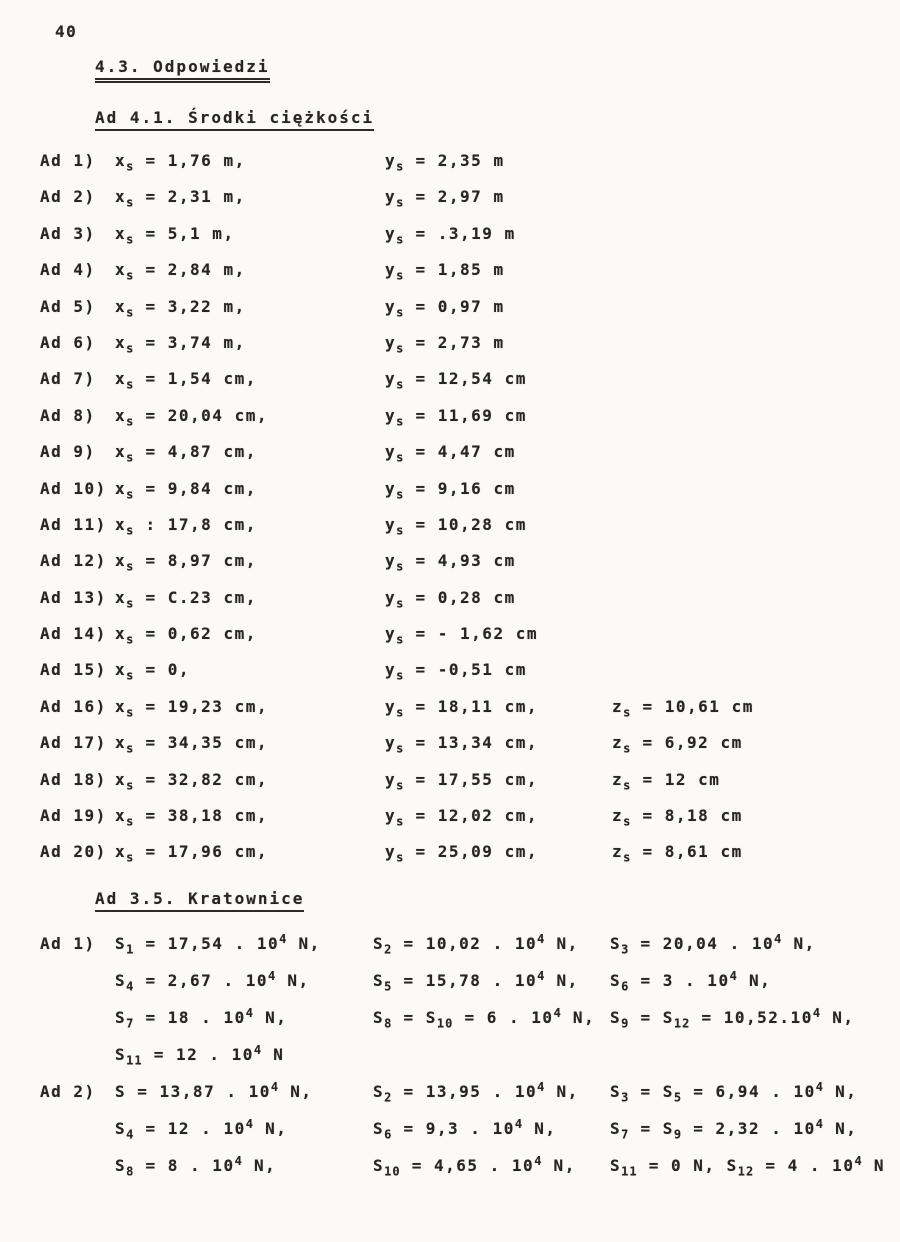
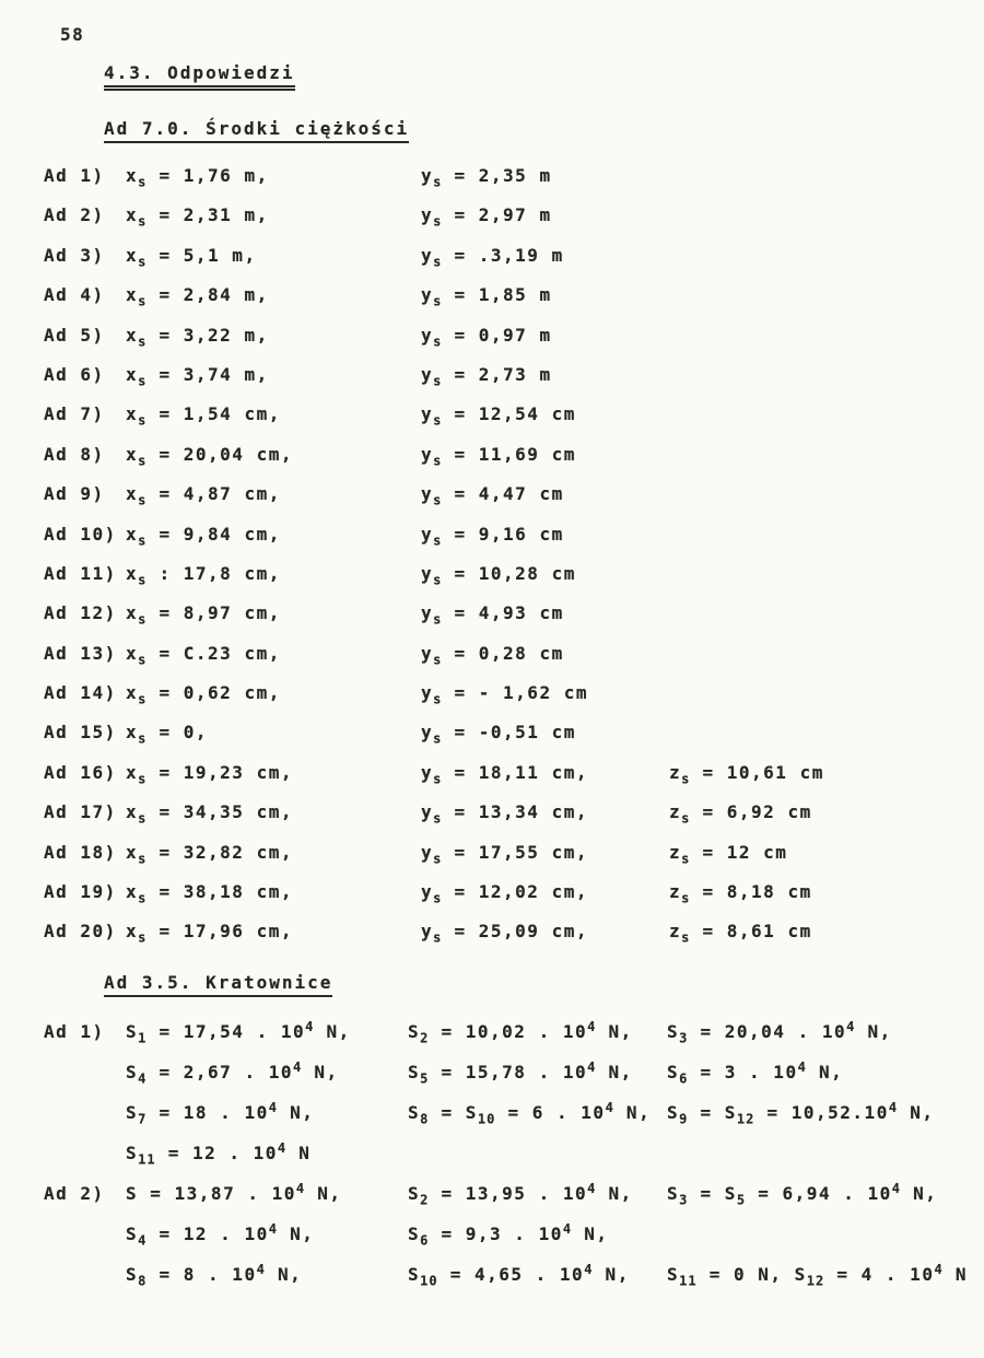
- 40
+ 58
  4.3. Odpowiedzi
- Ad 4.1. Środki ciężkości
+ Ad 7.0. Środki ciężkości
  Ad 1)
  xs = 1,76 m,
  ys = 2,35 m
  Ad 2)
  xs = 2,31 m,
  ys = 2,97 m
  Ad 3)
  xs = 5,1 m,
  ys = .3,19 m
  Ad 4)
  xs = 2,84 m,
  ys = 1,85 m
  Ad 5)
  xs = 3,22 m,
  ys = 0,97 m
  Ad 6)
  xs = 3,74 m,
  ys = 2,73 m
  Ad 7)
  xs = 1,54 cm,
  ys = 12,54 cm
  Ad 8)
  xs = 20,04 cm,
  ys = 11,69 cm
  Ad 9)
  xs = 4,87 cm,
  ys = 4,47 cm
  Ad 10)
  xs = 9,84 cm,
  ys = 9,16 cm
  Ad 11)
  xs : 17,8 cm,
  ys = 10,28 cm
  Ad 12)
  xs = 8,97 cm,
  ys = 4,93 cm
  Ad 13)
  xs = C.23 cm,
  ys = 0,28 cm
  Ad 14)
  xs = 0,62 cm,
  ys = - 1,62 cm
  Ad 15)
  xs = 0,
  ys = -0,51 cm
  Ad 16)
  xs = 19,23 cm,
  ys = 18,11 cm,
  zs = 10,61 cm
  Ad 17)
  xs = 34,35 cm,
  ys = 13,34 cm,
  zs = 6,92 cm
  Ad 18)
  xs = 32,82 cm,
  ys = 17,55 cm,
  zs = 12 cm
  Ad 19)
  xs = 38,18 cm,
  ys = 12,02 cm,
  zs = 8,18 cm
  Ad 20)
  xs = 17,96 cm,
  ys = 25,09 cm,
  zs = 8,61 cm
  Ad 3.5. Kratownice
  Ad 1)
  S1 = 17,54 . 104 N,
  S2 = 10,02 . 104 N,
  S3 = 20,04 . 104 N,
  S4 = 2,67 . 104 N,
  S5 = 15,78 . 104 N,
  S6 = 3 . 104 N,
  S7 = 18 . 104 N,
  S8 = S10 = 6 . 104 N,
  S9 = S12 = 10,52.104 N,
  S11 = 12 . 104 N
  Ad 2)
  S = 13,87 . 104 N,
  S2 = 13,95 . 104 N,
  S3 = S5 = 6,94 . 104 N,
  S4 = 12 . 104 N,
  S6 = 9,3 . 104 N,
- S7 = S9 = 2,32 . 104 N,
  S8 = 8 . 104 N,
  S10 = 4,65 . 104 N,
  S11 = 0 N, S12 = 4 . 104 N
